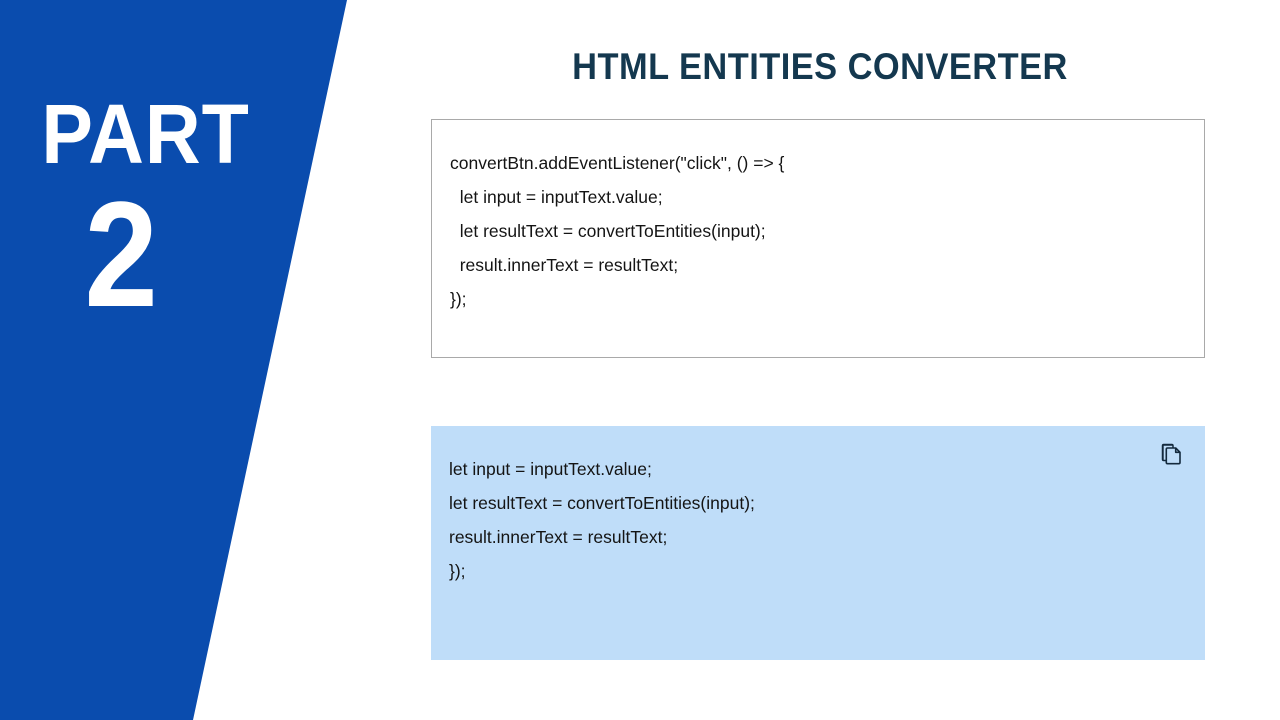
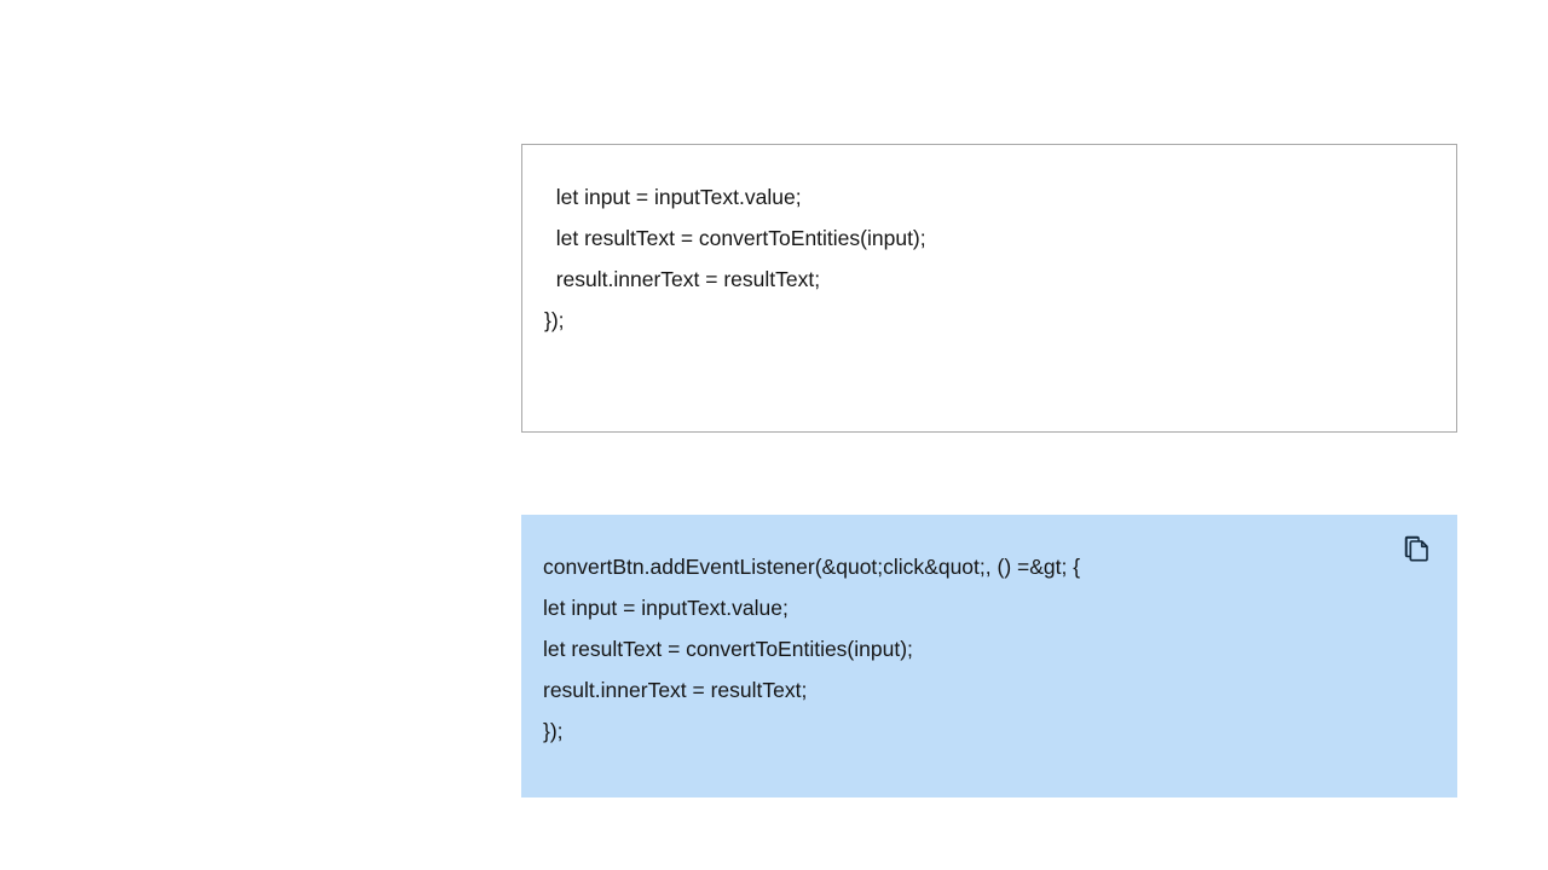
- PART
- 2
- HTML ENTITIES CONVERTER
- convertBtn.addEventListener("click", () => {
  let input = inputText.value;
  let resultText = convertToEntities(input);
  result.innerText = resultText;
  });
+ convertBtn.addEventListener(&quot;click&quot;, () =&gt; {
  let input = inputText.value;
  let resultText = convertToEntities(input);
  result.innerText = resultText;
  });
